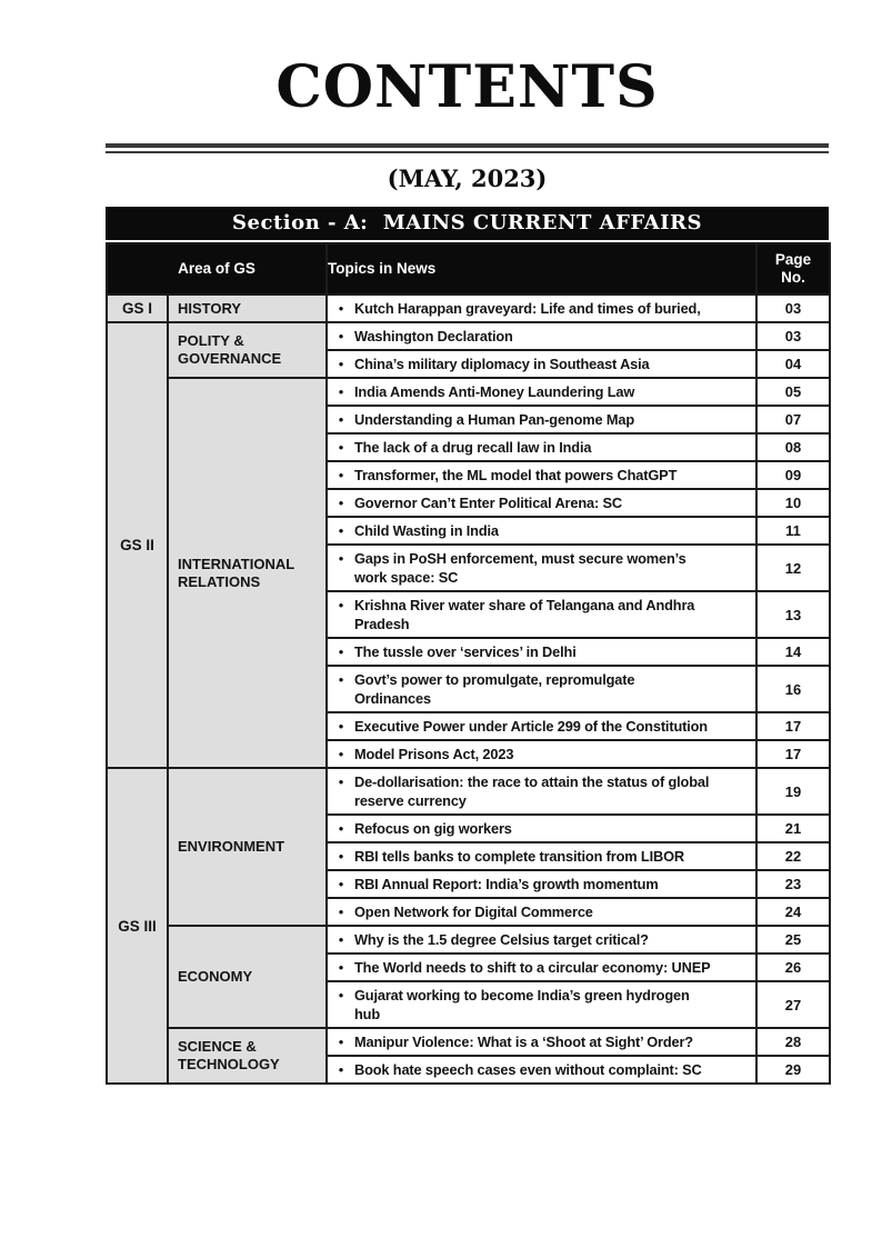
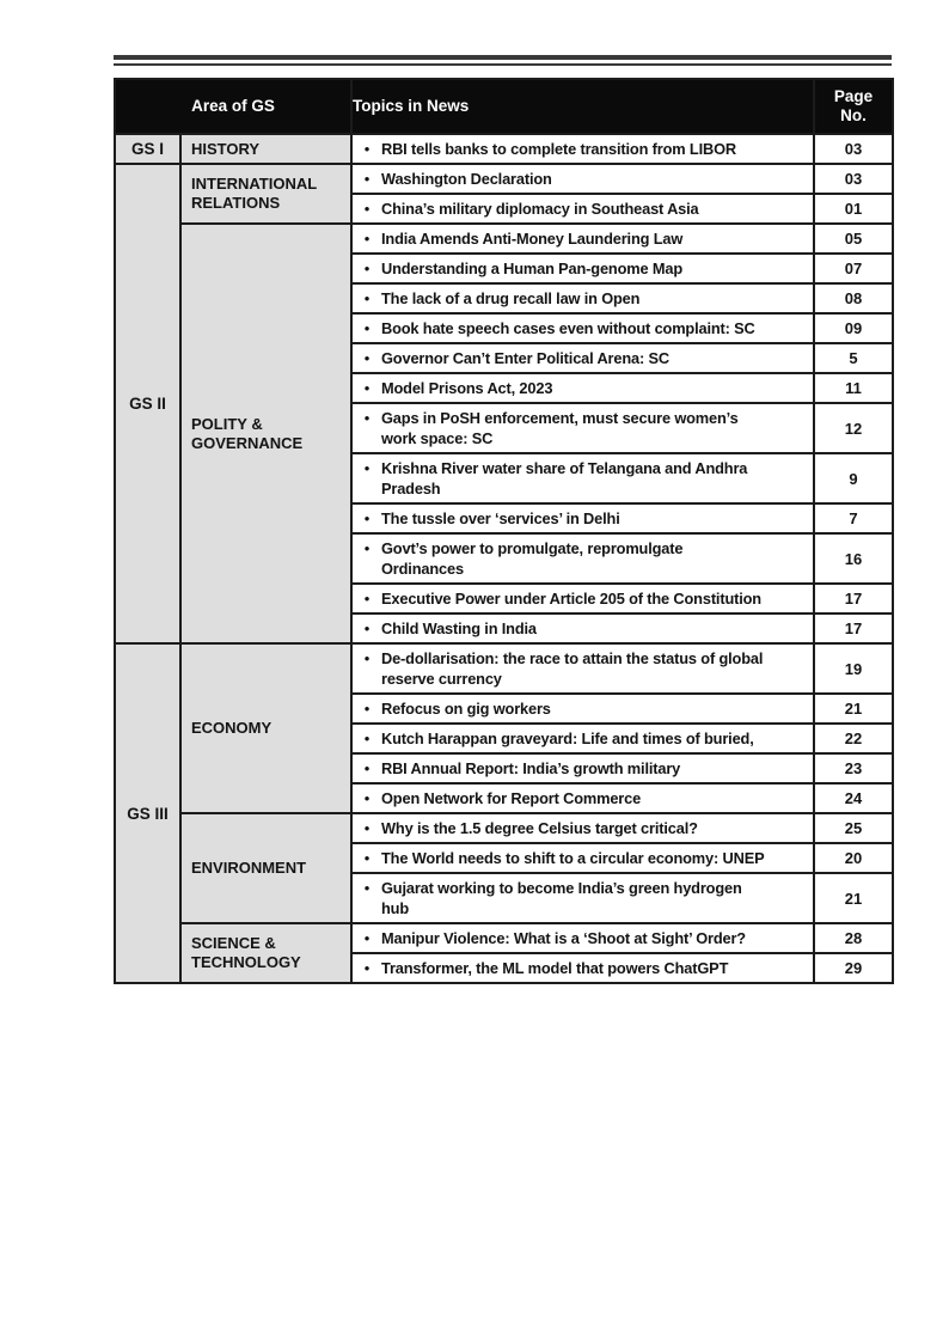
- CONTENTS
- (MAY, 2023)
- Section - A: MAINS CURRENT AFFAIRS
  Area of GS	Topics in News	Page No.
- GS I	HISTORY	• Kutch Harappan graveyard: Life and times of buried,	03
+ GS I	HISTORY	• RBI tells banks to complete transition from LIBOR	03
- GS II	POLITY & GOVERNANCE	• Washington Declaration	03
+ GS II	INTERNATIONAL RELATIONS	• Washington Declaration	03
- • China’s military diplomacy in Southeast Asia	04
+ • China’s military diplomacy in Southeast Asia	01
- INTERNATIONAL RELATIONS	• India Amends Anti-Money Laundering Law	05
+ POLITY & GOVERNANCE	• India Amends Anti-Money Laundering Law	05
  • Understanding a Human Pan-genome Map	07
- • The lack of a drug recall law in India	08
+ • The lack of a drug recall law in Open	08
- • Transformer, the ML model that powers ChatGPT	09
+ • Book hate speech cases even without complaint: SC	09
- • Governor Can’t Enter Political Arena: SC	10
+ • Governor Can’t Enter Political Arena: SC	5
- • Child Wasting in India	11
+ • Model Prisons Act, 2023	11
  • Gaps in PoSH enforcement, must secure women’s work space: SC	12
- • Krishna River water share of Telangana and Andhra Pradesh	13
+ • Krishna River water share of Telangana and Andhra Pradesh	9
- • The tussle over ‘services’ in Delhi	14
+ • The tussle over ‘services’ in Delhi	7
  • Govt’s power to promulgate, repromulgate Ordinances	16
- • Executive Power under Article 299 of the Constitution	17
+ • Executive Power under Article 205 of the Constitution	17
- • Model Prisons Act, 2023	17
+ • Child Wasting in India	17
- GS III	ENVIRONMENT	• De-dollarisation: the race to attain the status of global reserve currency	19
+ GS III	ECONOMY	• De-dollarisation: the race to attain the status of global reserve currency	19
  • Refocus on gig workers	21
- • RBI tells banks to complete transition from LIBOR	22
+ • Kutch Harappan graveyard: Life and times of buried,	22
- • RBI Annual Report: India’s growth momentum	23
+ • RBI Annual Report: India’s growth military	23
- • Open Network for Digital Commerce	24
+ • Open Network for Report Commerce	24
- ECONOMY	• Why is the 1.5 degree Celsius target critical?	25
+ ENVIRONMENT	• Why is the 1.5 degree Celsius target critical?	25
- • The World needs to shift to a circular economy: UNEP	26
+ • The World needs to shift to a circular economy: UNEP	20
- • Gujarat working to become India’s green hydrogen hub	27
+ • Gujarat working to become India’s green hydrogen hub	21
  SCIENCE & TECHNOLOGY	• Manipur Violence: What is a ‘Shoot at Sight’ Order?	28
- • Book hate speech cases even without complaint: SC	29
+ • Transformer, the ML model that powers ChatGPT	29
